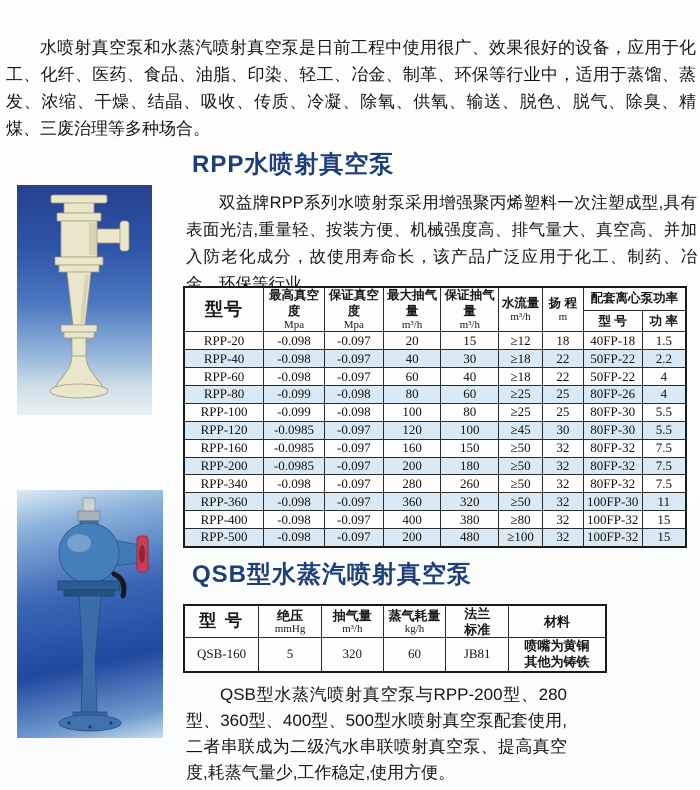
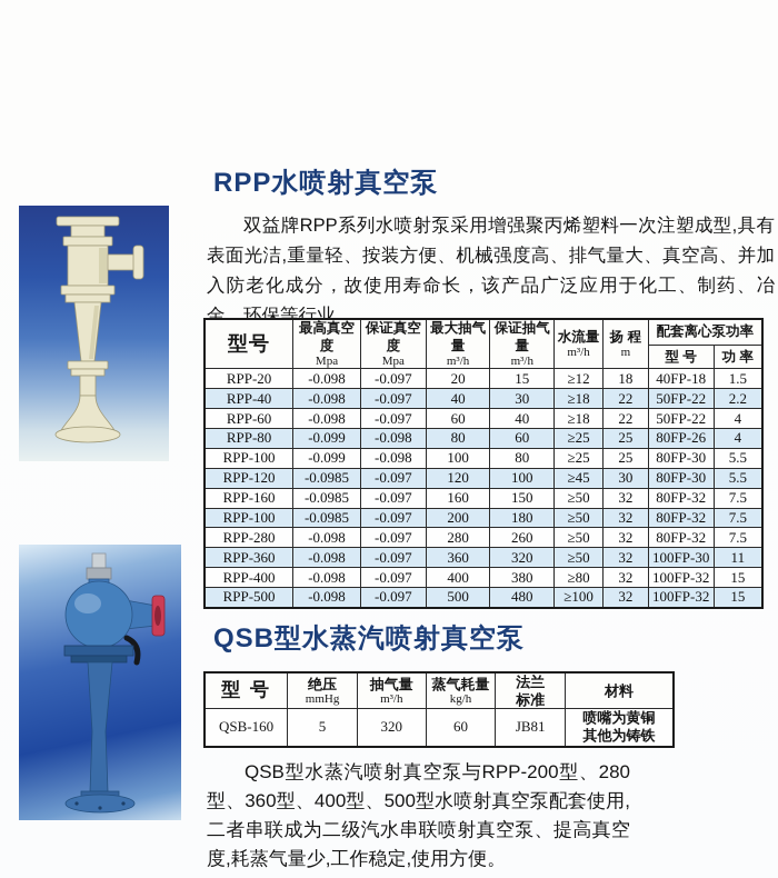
- 水喷射真空泵和水蒸汽喷射真空泵是日前工程中使用很广、效果很好的设备，应用于化工、化纤、医药、食品、油脂、印染、轻工、冶金、制革、环保等行业中，适用于蒸馏、蒸发、浓缩、干燥、结晶、吸收、传质、冷凝、除氧、供氧、输送、脱色、脱气、除臭、精煤、三废治理等多种场合。
  RPP水喷射真空泵
  双益牌RPP系列水喷射泵采用增强聚丙烯塑料一次注塑成型,具有表面光洁,重量轻、按装方便、机械强度高、排气量大、真空高、并加入防老化成分，故使用寿命长，该产品广泛应用于化工、制药、冶金、环保等行业。
  型号	最高真空度 Mpa	保证真空度 Mpa	最大抽气量 m³/h	保证抽气量 m³/h	水流量 m³/h	扬 程 m	配套离心泵功率
  型 号	功 率
  RPP-20	-0.098	-0.097	20	15	≥12	18	40FP-18	1.5
  RPP-40	-0.098	-0.097	40	30	≥18	22	50FP-22	2.2
  RPP-60	-0.098	-0.097	60	40	≥18	22	50FP-22	4
  RPP-80	-0.099	-0.098	80	60	≥25	25	80FP-26	4
  RPP-100	-0.099	-0.098	100	80	≥25	25	80FP-30	5.5
  RPP-120	-0.0985	-0.097	120	100	≥45	30	80FP-30	5.5
  RPP-160	-0.0985	-0.097	160	150	≥50	32	80FP-32	7.5
- RPP-200	-0.0985	-0.097	200	180	≥50	32	80FP-32	7.5
+ RPP-100	-0.0985	-0.097	200	180	≥50	32	80FP-32	7.5
- RPP-340	-0.098	-0.097	280	260	≥50	32	80FP-32	7.5
+ RPP-280	-0.098	-0.097	280	260	≥50	32	80FP-32	7.5
  RPP-360	-0.098	-0.097	360	320	≥50	32	100FP-30	11
  RPP-400	-0.098	-0.097	400	380	≥80	32	100FP-32	15
- RPP-500	-0.098	-0.097	200	480	≥100	32	100FP-32	15
+ RPP-500	-0.098	-0.097	500	480	≥100	32	100FP-32	15
  QSB型水蒸汽喷射真空泵
  型 号	绝压 mmHg	抽气量 m³/h	蒸气耗量 kg/h	法兰 标准	材料
  QSB-160	5	320	60	JB81	喷嘴为黄铜 其他为铸铁
  QSB型水蒸汽喷射真空泵与RPP-200型、280型、360型、400型、500型水喷射真空泵配套使用,二者串联成为二级汽水串联喷射真空泵、提高真空度,耗蒸气量少,工作稳定,使用方便。
